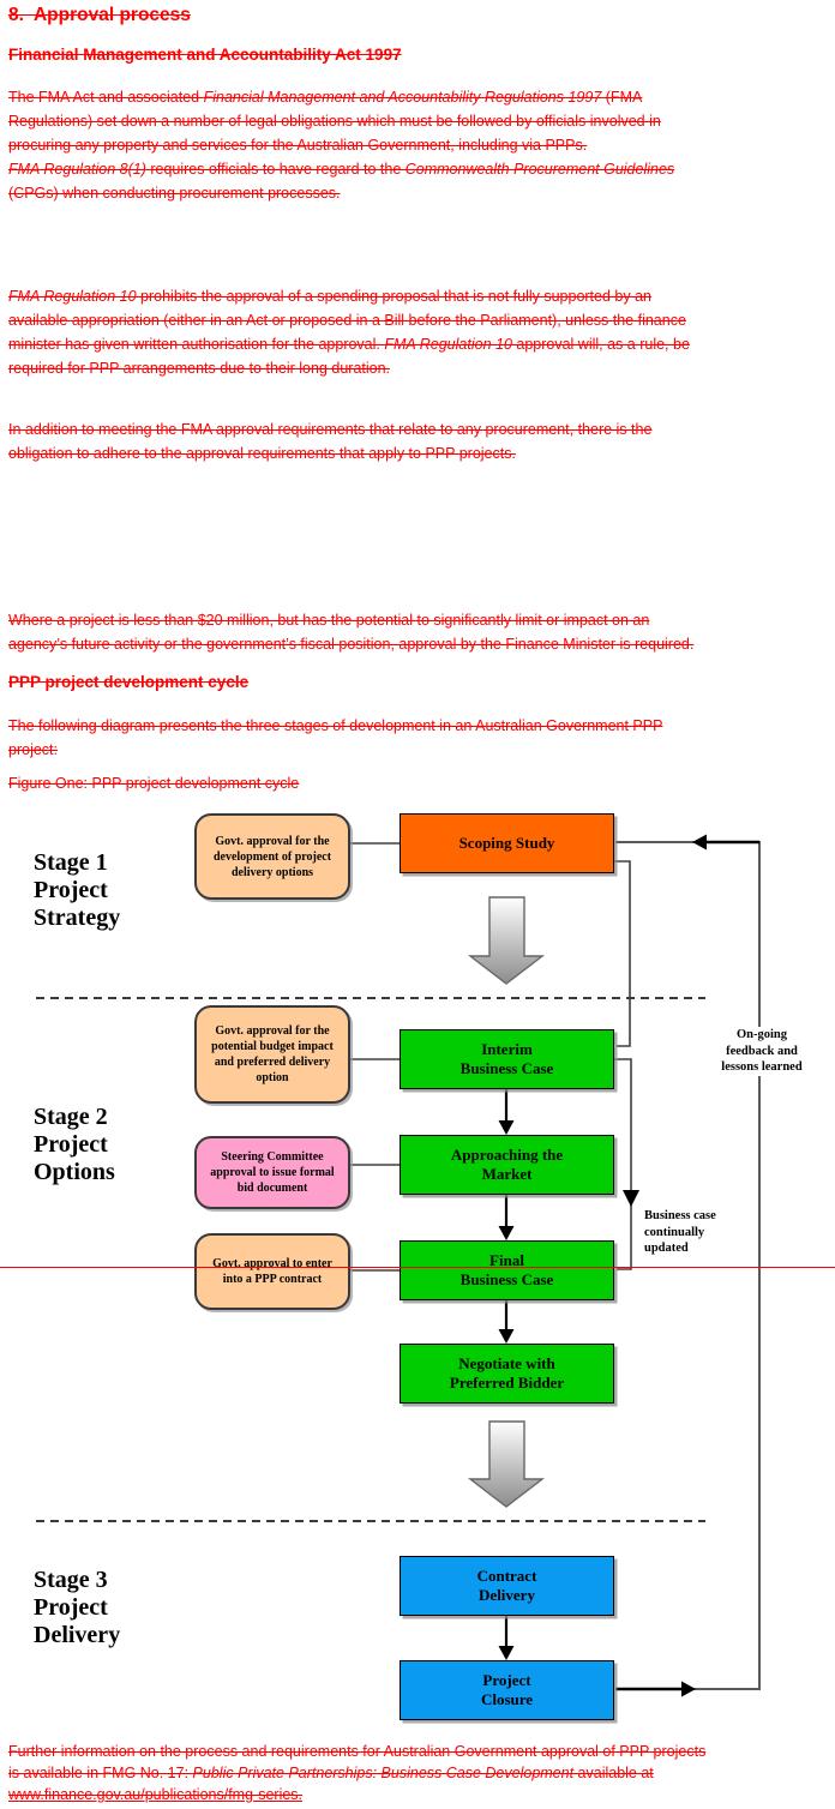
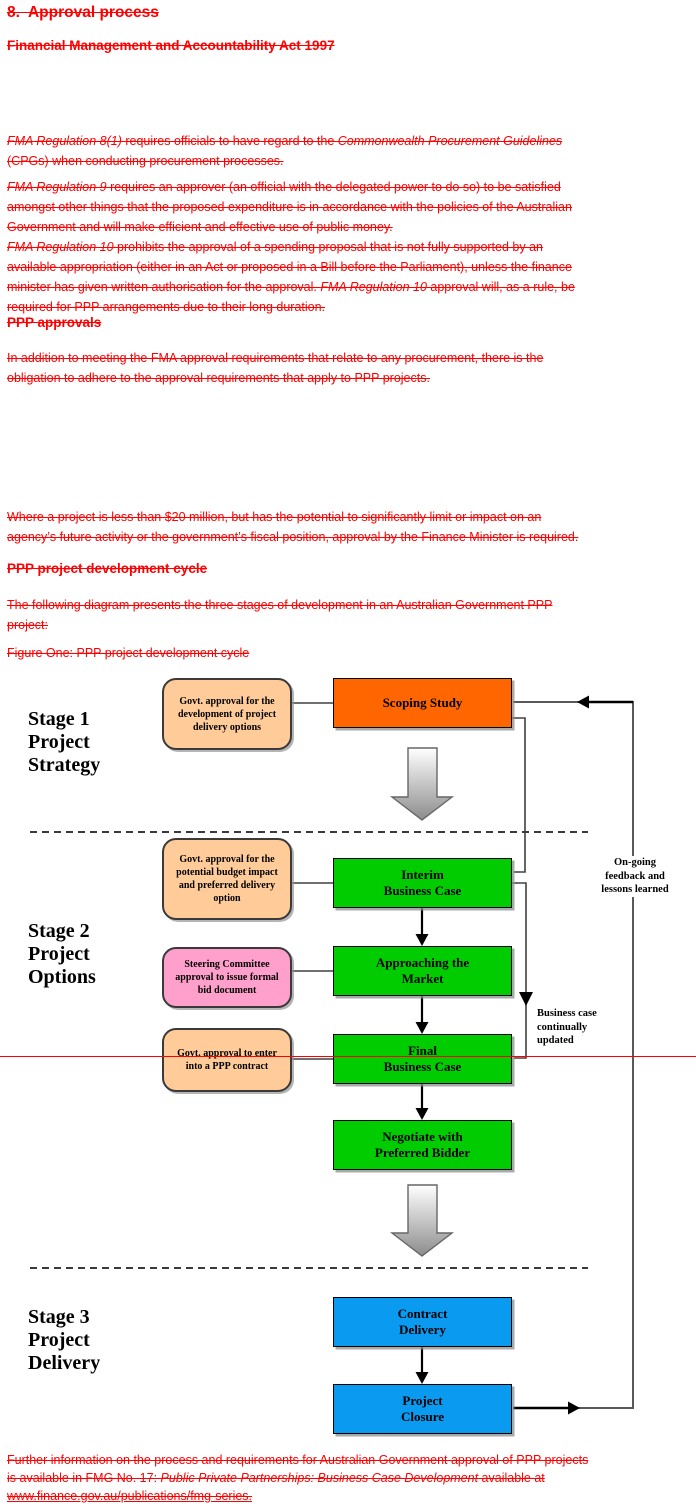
  8. Approval process
  Financial Management and Accountability Act 1997
- The FMA Act and associated Financial Management and Accountability Regulations 1997 (FMA Regulations) set down a number of legal obligations which must be followed by officials involved in procuring any property and services for the Australian Government, including via PPPs.
  FMA Regulation 8(1) requires officials to have regard to the Commonwealth Procurement Guidelines (CPGs) when conducting procurement processes.
+ FMA Regulation 9 requires an approver (an official with the delegated power to do so) to be satisfied amongst other things that the proposed expenditure is in accordance with the policies of the Australian Government and will make efficient and effective use of public money.
  FMA Regulation 10 prohibits the approval of a spending proposal that is not fully supported by an available appropriation (either in an Act or proposed in a Bill before the Parliament), unless the finance minister has given written authorisation for the approval. FMA Regulation 10 approval will, as a rule, be required for PPP arrangements due to their long duration.
+ PPP approvals
  In addition to meeting the FMA approval requirements that relate to any procurement, there is the obligation to adhere to the approval requirements that apply to PPP projects.
  Where a project is less than $20 million, but has the potential to significantly limit or impact on an agency’s future activity or the government’s fiscal position, approval by the Finance Minister is required.
  PPP project development cycle
  The following diagram presents the three stages of development in an Australian Government PPP project:
  Figure One: PPP project development cycle
  Stage 1
  Project
  Strategy
  Stage 2
  Project
  Options
  Stage 3
  Project
  Delivery
  Govt. approval for the development of project delivery options
  Govt. approval for the potential budget impact and preferred delivery option
  Steering Committee approval to issue formal bid document
  Govt. approval to enter into a PPP contract
  Scoping Study
  Interim
  Business Case
  Approaching the
  Market
  Final
  Business Case
  Negotiate with
  Preferred Bidder
  Contract
  Delivery
  Project
  Closure
  On-going
  feedback and
  lessons learned
  Business case
  continually
  updated
  Further information on the process and requirements for Australian Government approval of PPP projects is available in FMG No. 17: Public Private Partnerships: Business Case Development available at www.finance.gov.au/publications/fmg-series.
